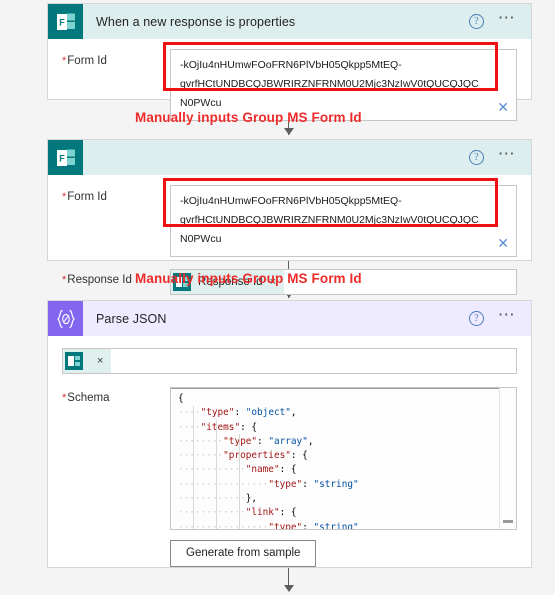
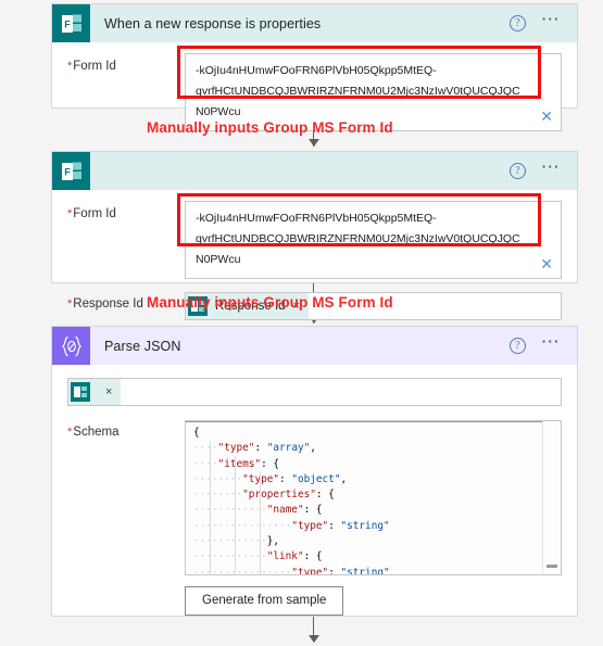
  F
  When a new response is properties
  ?
  ⋯
  *Form Id
  -kOjIu4nHUmwFOoFRN6PlVbH05Qkpp5MtEQ-
  qvrfHCtUNDBCQJBWRIRZNFRNM0U2Mjc3NzIwV0tQUCQJQCN0PWcu
  ✕
  F
  ?
  ⋯
  *Form Id
  -kOjIu4nHUmwFOoFRN6PlVbH05Qkpp5MtEQ-
  qvrfHCtUNDBCQJBWRIRZNFRNM0U2Mjc3NzIwV0tQUCQJQCN0PWcu
  ✕
  *Response Id
  Response Id
  ×
  Parse JSON
  ?
  ⋯
  ×
  *Schema
  {
- ···"type": "object",
+ ···"type": "array",
  ···"items": {
- ·······"type": "array",
+ ·······"type": "object",
  ·······"properties": {
  ···········"name": {
  ···············"type": "string"
  ···········},
  ···········"link": {
  ···············"type": "string"
  Generate from sample
  Manually inputs Group MS Form Id
  Manually inputs Group MS Form Id
